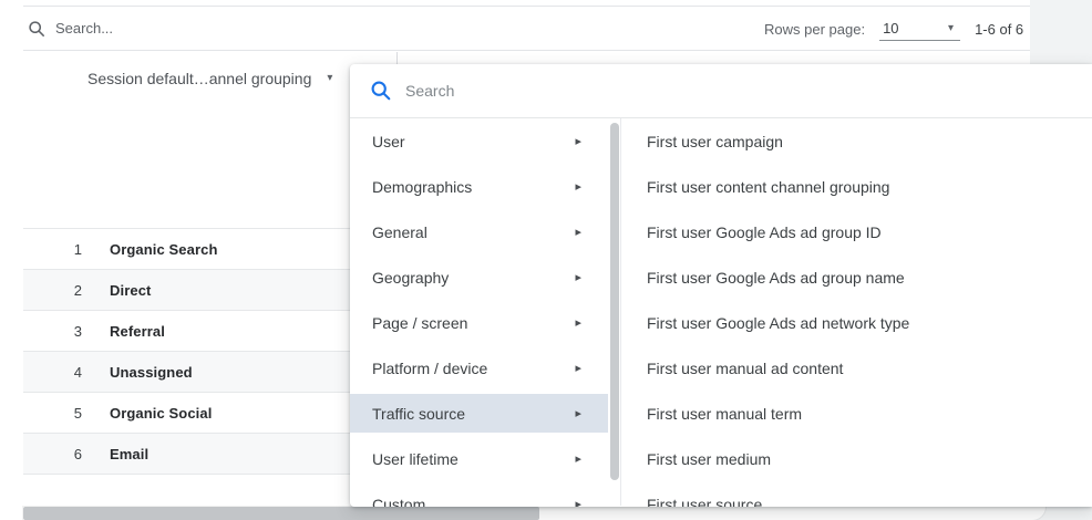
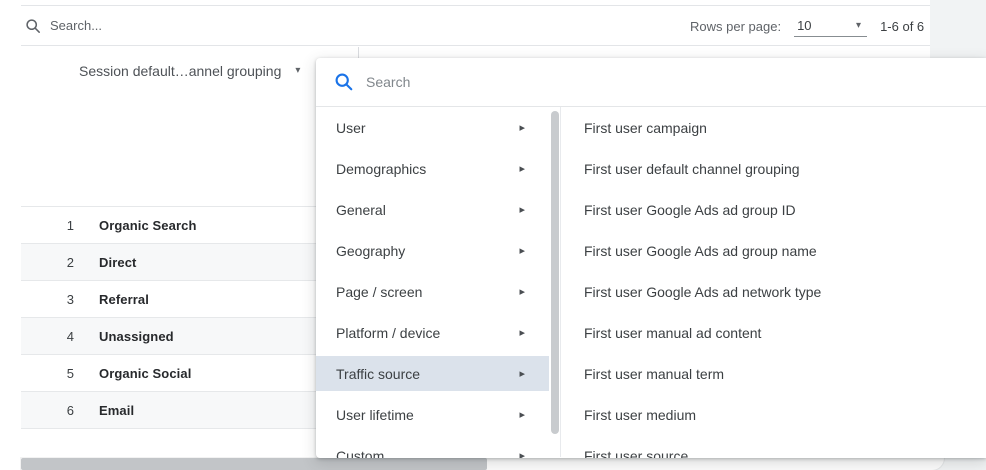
  Search...
  Rows per page:
  10
  ▾
  1-6 of 6
  Session default…annel grouping
  ▾
  1
  Organic Search
  2
  Direct
  3
  Referral
  4
  Unassigned
  5
  Organic Social
  6
  Email
  Search
  User
  ▸
  Demographics
  ▸
  General
  ▸
  Geography
  ▸
  Page / screen
  ▸
  Platform / device
  ▸
  Traffic source
  ▸
  User lifetime
  ▸
  Custom
  ▸
  First user campaign
- First user content channel grouping
+ First user default channel grouping
  First user Google Ads ad group ID
  First user Google Ads ad group name
  First user Google Ads ad network type
  First user manual ad content
  First user manual term
  First user medium
  First user source
